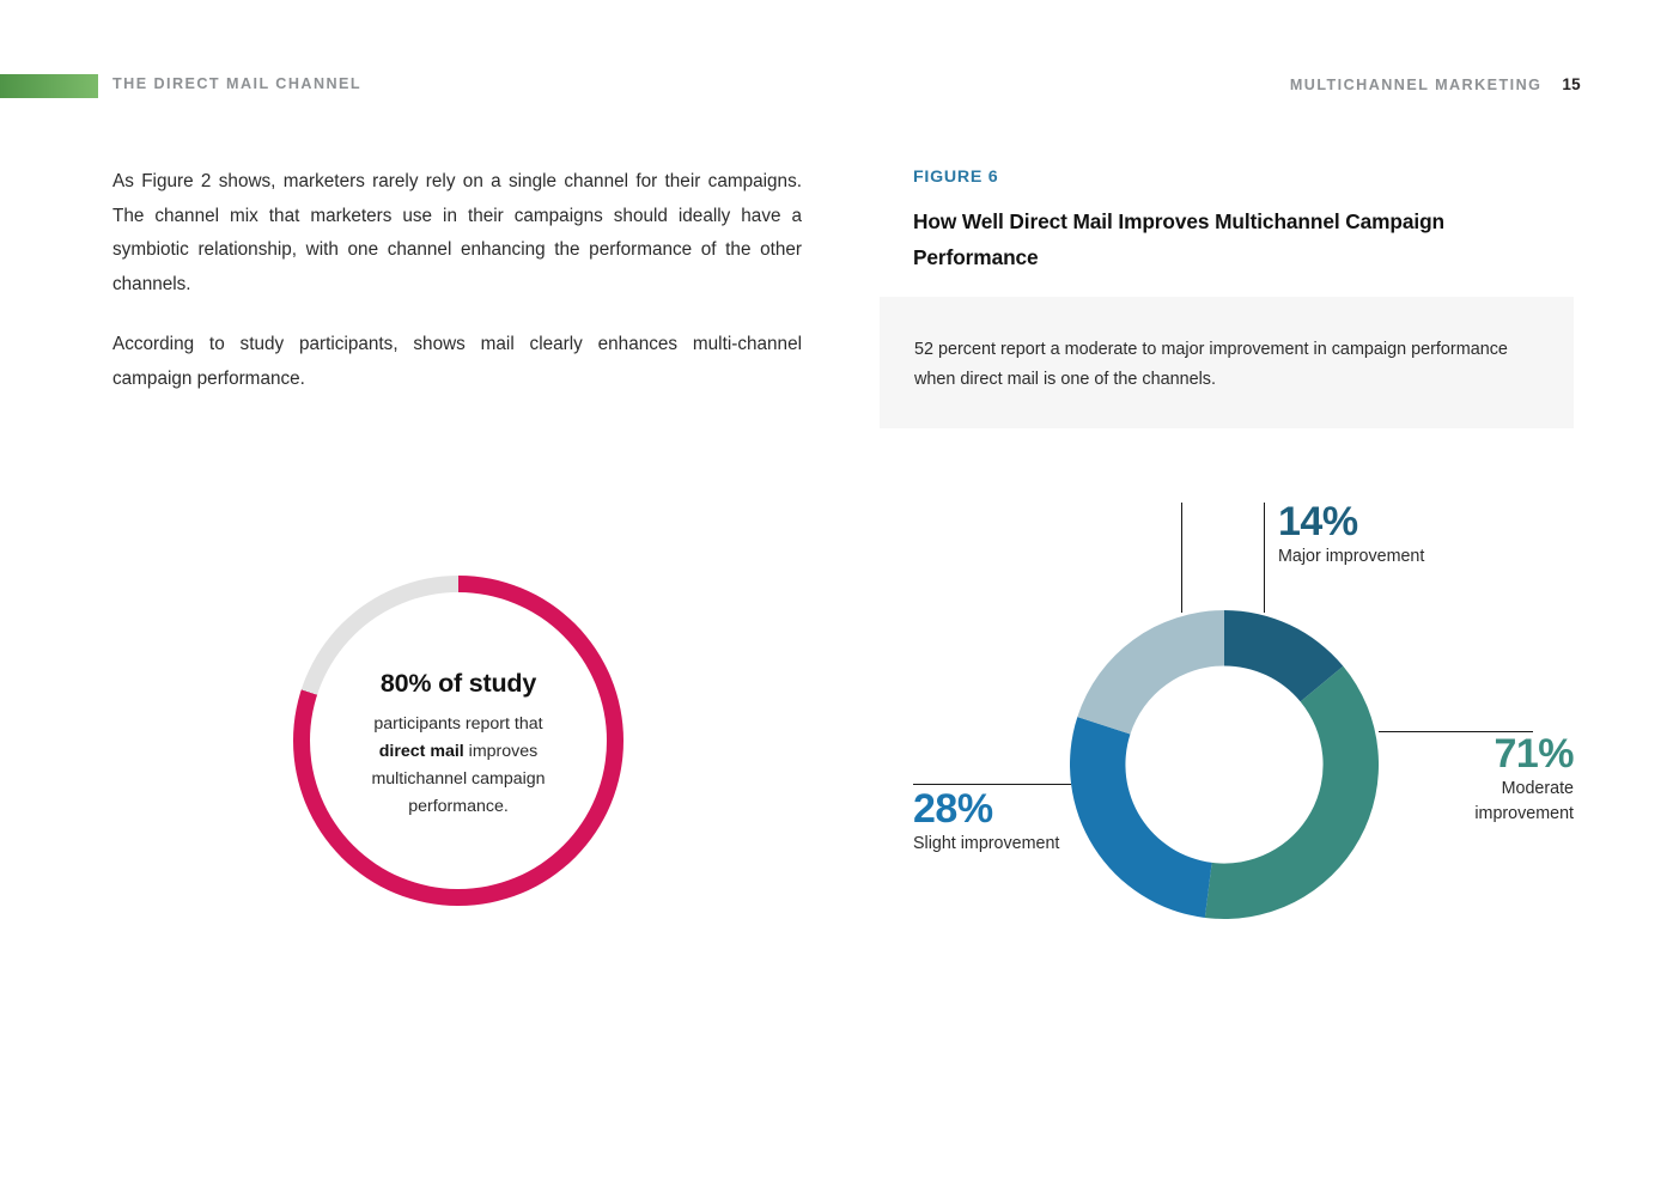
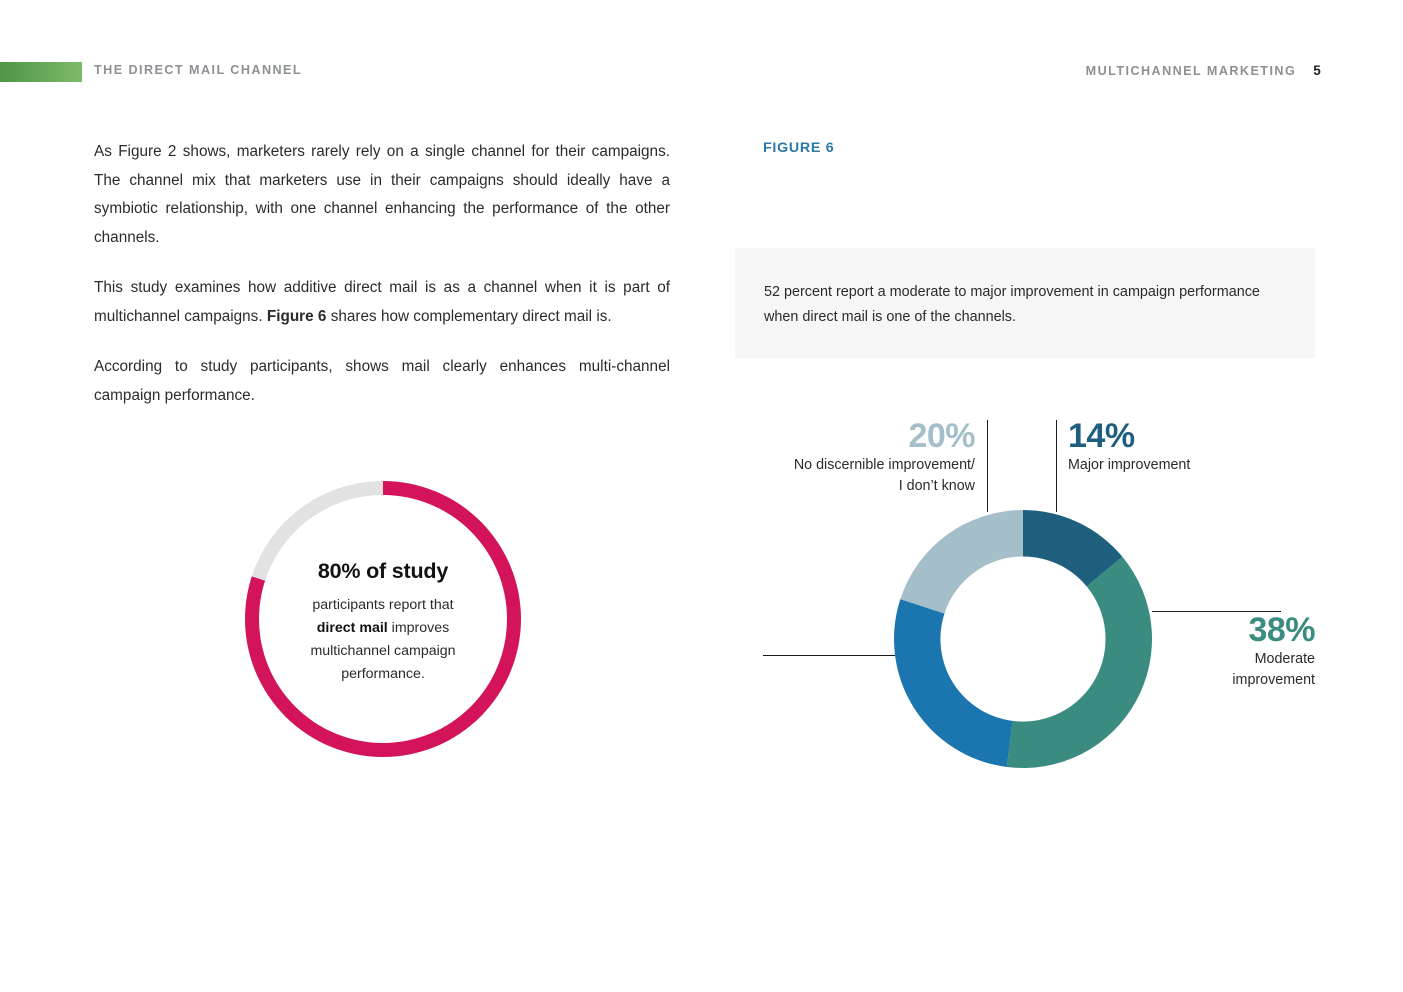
  THE DIRECT MAIL CHANNEL
  MULTICHANNEL MARKETING
- 15
+ 5
  As Figure 2 shows, marketers rarely rely on a single channel for their campaigns. The channel mix that marketers use in their campaigns should ideally have a symbiotic relationship, with one channel enhancing the performance of the other channels.
+ This study examines how additive direct mail is as a channel when it is part of multichannel campaigns. Figure 6 shares how complementary direct mail is.
  According to study participants, shows mail clearly enhances multi-channel campaign performance.
  80% of study
  participants report that
  direct mail improves
  multichannel campaign
  performance.
  FIGURE 6
- How Well Direct Mail Improves Multichannel Campaign Performance
  52 percent report a moderate to major improvement in campaign performance when direct mail is one of the channels.
+ 20%
+ No discernible improvement/
+ I don’t know
  14%
  Major improvement
- 71%
+ 38%
  Moderate
  improvement
- 28%
- Slight improvement
